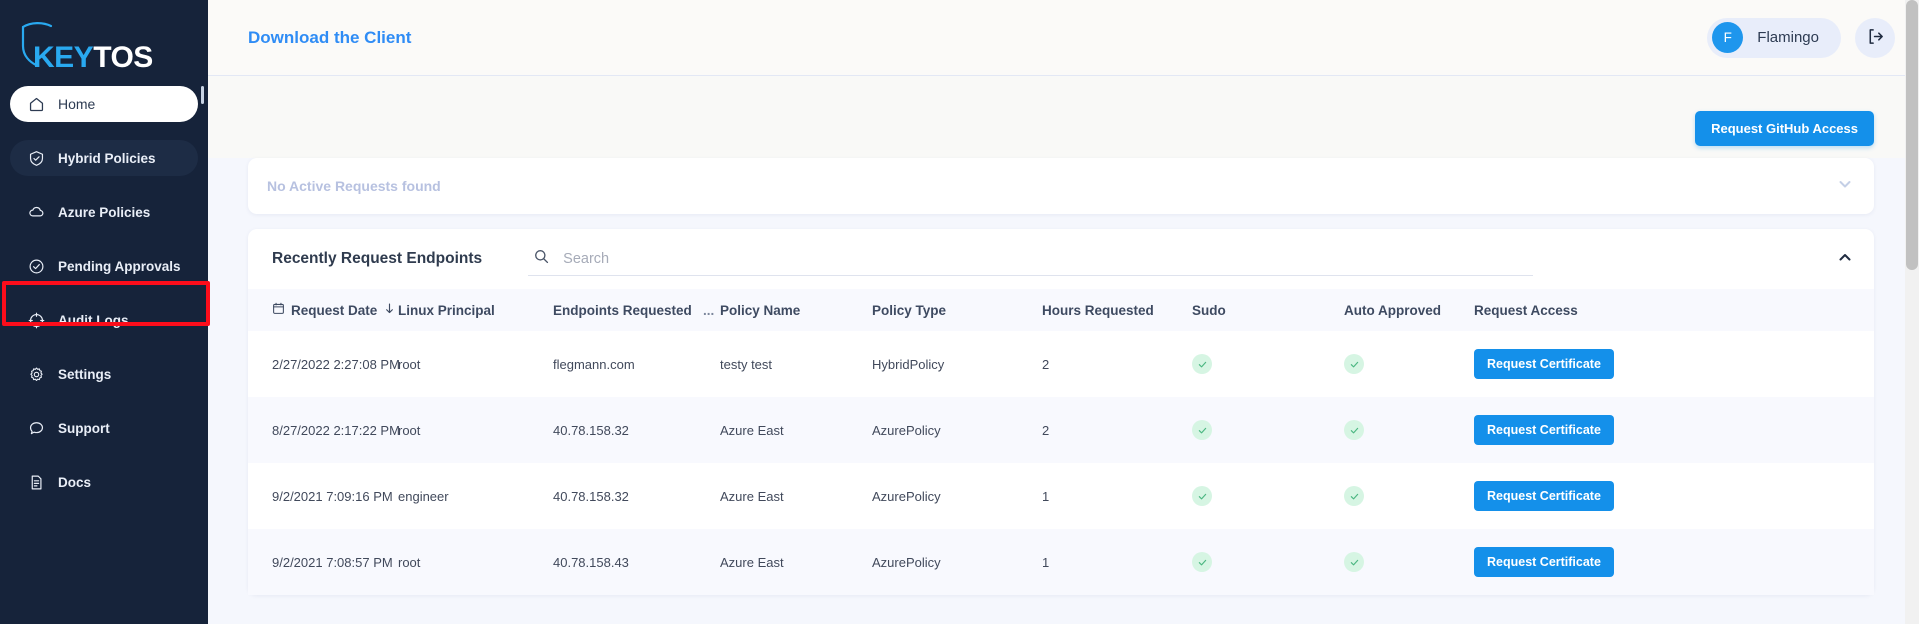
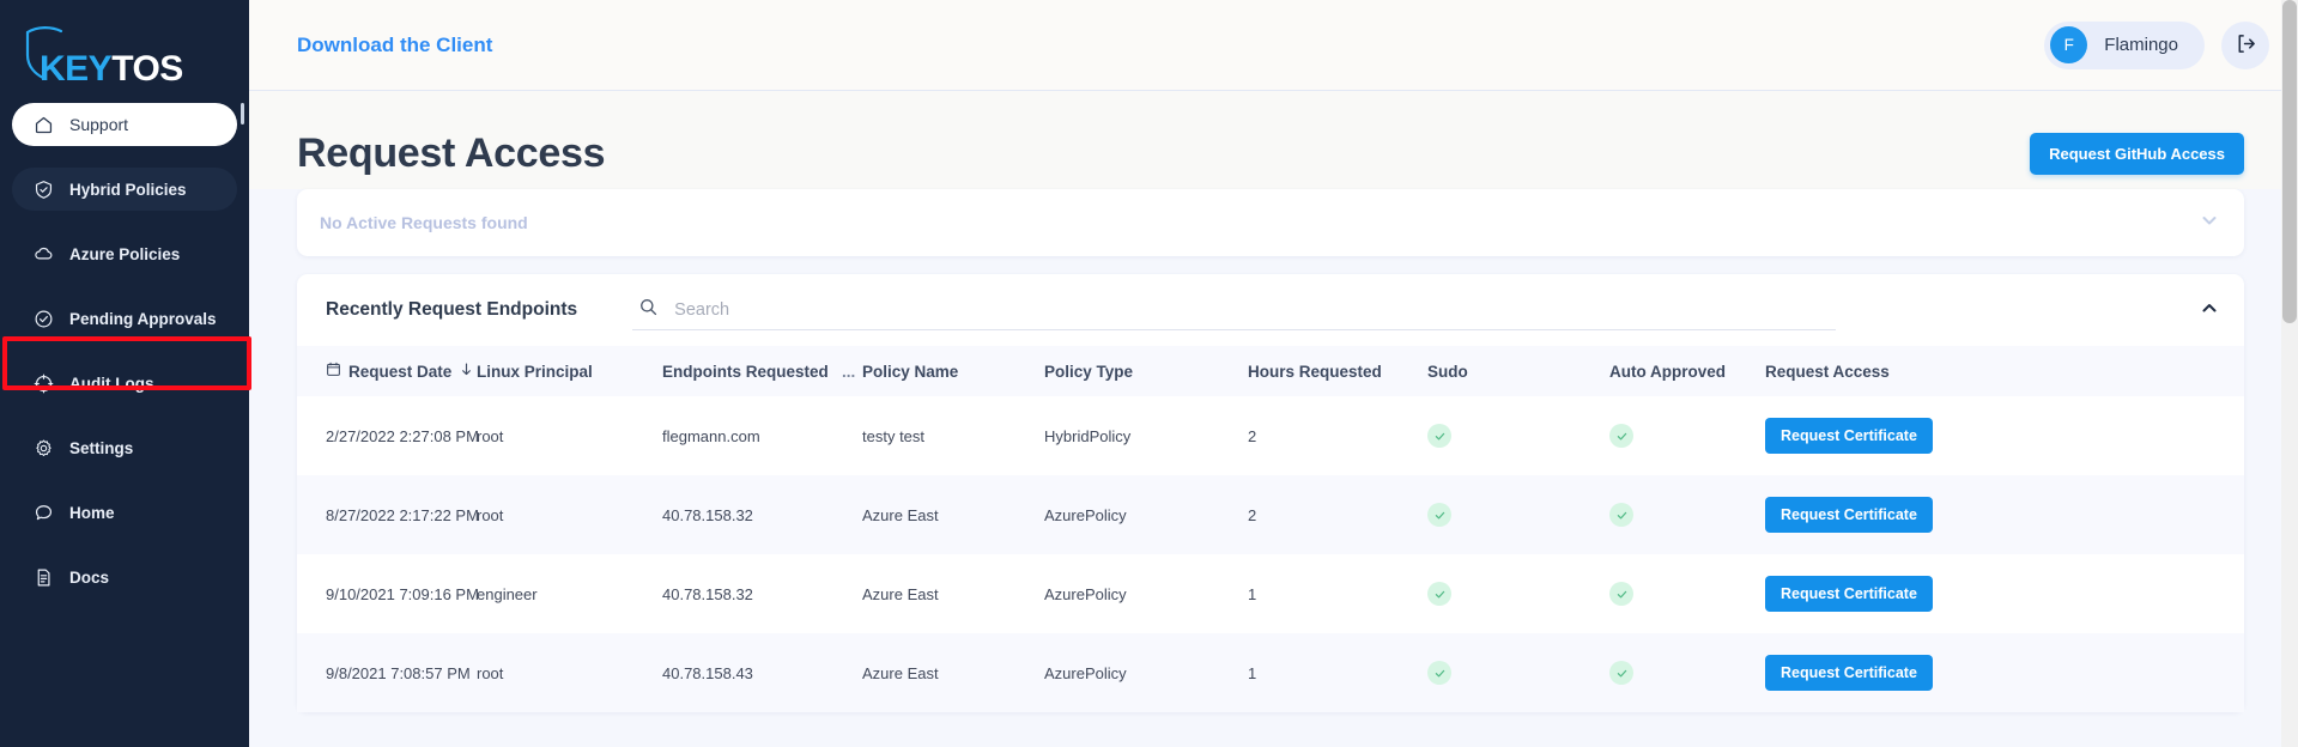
  KEYTOS
- Home
+ Support
  Hybrid Policies
  Azure Policies
  Pending Approvals
  Audit Logs
  Settings
- Support
+ Home
  Docs
  Download the Client
  F
  Flamingo
+ Request Access
  Request GitHub Access
  No Active Requests found
  Recently Request Endpoints
  Search
  Request Date	Linux Principal	Endpoints Requested	...	Policy Name	Policy Type	Hours Requested	Sudo	Auto Approved	Request Access
  2/27/2022 2:27:08 PM	root	flegmann.com		testy test	HybridPolicy	2			Request Certificate
  8/27/2022 2:17:22 PM	root	40.78.158.32		Azure East	AzurePolicy	2			Request Certificate
- 9/2/2021 7:09:16 PM	engineer	40.78.158.32		Azure East	AzurePolicy	1			Request Certificate
+ 9/10/2021 7:09:16 PM	engineer	40.78.158.32		Azure East	AzurePolicy	1			Request Certificate
- 9/2/2021 7:08:57 PM	root	40.78.158.43		Azure East	AzurePolicy	1			Request Certificate
+ 9/8/2021 7:08:57 PM	root	40.78.158.43		Azure East	AzurePolicy	1			Request Certificate
